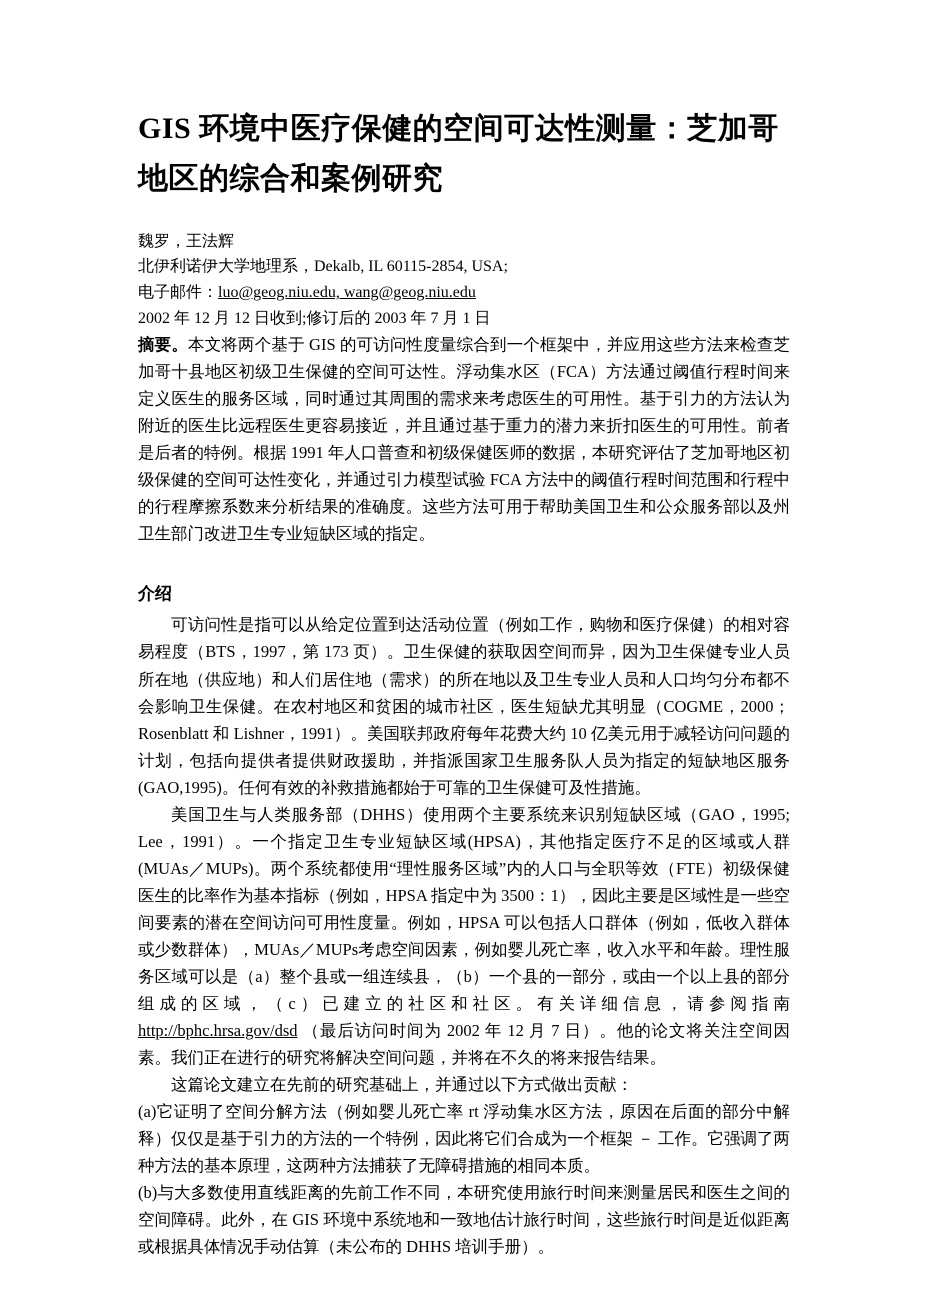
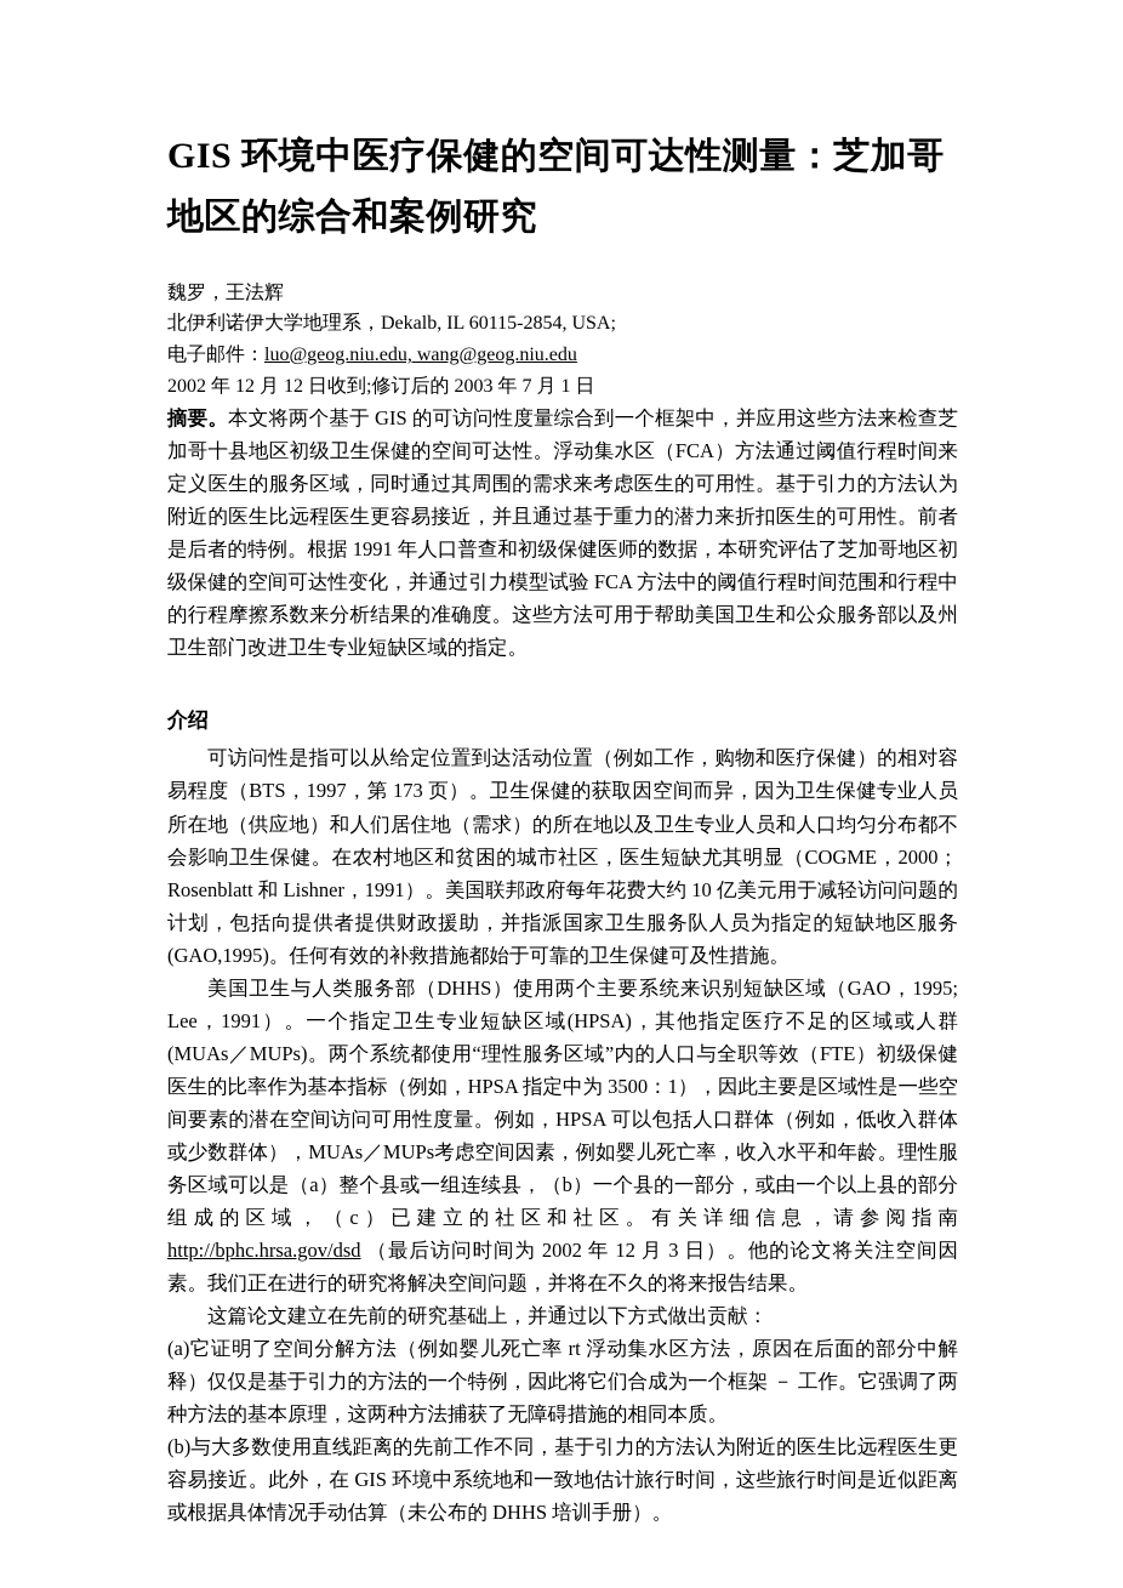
  GIS 环境中医疗保健的空间可达性测量：芝加哥地区的综合和案例研究
  魏罗，王法辉
  北伊利诺伊大学地理系，Dekalb, IL 60115-2854, USA;
  电子邮件：luo@geog.niu.edu, wang@geog.niu.edu
  2002 年 12 月 12 日收到;修订后的 2003 年 7 月 1 日
  摘要。本文将两个基于 GIS 的可访问性度量综合到一个框架中，并应用这些方法来检查芝加哥十县地区初级卫生保健的空间可达性。浮动集水区（FCA）方法通过阈值行程时间来定义医生的服务区域，同时通过其周围的需求来考虑医生的可用性。基于引力的方法认为附近的医生比远程医生更容易接近，并且通过基于重力的潜力来折扣医生的可用性。前者是后者的特例。根据 1991 年人口普查和初级保健医师的数据，本研究评估了芝加哥地区初级保健的空间可达性变化，并通过引力模型试验 FCA 方法中的阈值行程时间范围和行程中的行程摩擦系数来分析结果的准确度。这些方法可用于帮助美国卫生和公众服务部以及州卫生部门改进卫生专业短缺区域的指定。
  介绍
  可访问性是指可以从给定位置到达活动位置（例如工作，购物和医疗保健）的相对容易程度（BTS，1997，第 173 页）。卫生保健的获取因空间而异，因为卫生保健专业人员所在地（供应地）和人们居住地（需求）的所在地以及卫生专业人员和人口均匀分布都不会影响卫生保健。在农村地区和贫困的城市社区，医生短缺尤其明显（COGME，2000；Rosenblatt 和 Lishner，1991）。美国联邦政府每年花费大约 10 亿美元用于减轻访问问题的计划，包括向提供者提供财政援助，并指派国家卫生服务队人员为指定的短缺地区服务(GAO,1995)。任何有效的补救措施都始于可靠的卫生保健可及性措施。
- 美国卫生与人类服务部（DHHS）使用两个主要系统来识别短缺区域（GAO，1995; Lee，1991）。一个指定卫生专业短缺区域(HPSA)，其他指定医疗不足的区域或人群(MUAs／MUPs)。两个系统都使用“理性服务区域”内的人口与全职等效（FTE）初级保健医生的比率作为基本指标（例如，HPSA 指定中为 3500：1），因此主要是区域性是一些空间要素的潜在空间访问可用性度量。例如，HPSA 可以包括人口群体（例如，低收入群体或少数群体），MUAs／MUPs考虑空间因素，例如婴儿死亡率，收入水平和年龄。理性服务区域可以是（a）整个县或一组连续县，（b）一个县的一部分，或由一个以上县的部分组成的区域，（c）已建立的社区和社区。有关详细信息，请参阅指南 http://bphc.hrsa.gov/dsd （最后访问时间为 2002 年 12 月 7 日）。他的论文将关注空间因素。我们正在进行的研究将解决空间问题，并将在不久的将来报告结果。
+ 美国卫生与人类服务部（DHHS）使用两个主要系统来识别短缺区域（GAO，1995; Lee，1991）。一个指定卫生专业短缺区域(HPSA)，其他指定医疗不足的区域或人群(MUAs／MUPs)。两个系统都使用“理性服务区域”内的人口与全职等效（FTE）初级保健医生的比率作为基本指标（例如，HPSA 指定中为 3500：1），因此主要是区域性是一些空间要素的潜在空间访问可用性度量。例如，HPSA 可以包括人口群体（例如，低收入群体或少数群体），MUAs／MUPs考虑空间因素，例如婴儿死亡率，收入水平和年龄。理性服务区域可以是（a）整个县或一组连续县，（b）一个县的一部分，或由一个以上县的部分组成的区域，（c）已建立的社区和社区。有关详细信息，请参阅指南 http://bphc.hrsa.gov/dsd （最后访问时间为 2002 年 12 月 3 日）。他的论文将关注空间因素。我们正在进行的研究将解决空间问题，并将在不久的将来报告结果。
  这篇论文建立在先前的研究基础上，并通过以下方式做出贡献：
  (a)它证明了空间分解方法（例如婴儿死亡率 rt 浮动集水区方法，原因在后面的部分中解释）仅仅是基于引力的方法的一个特例，因此将它们合成为一个框架 － 工作。它强调了两种方法的基本原理，这两种方法捕获了无障碍措施的相同本质。
- (b)与大多数使用直线距离的先前工作不同，本研究使用旅行时间来测量居民和医生之间的空间障碍。此外，在 GIS 环境中系统地和一致地估计旅行时间，这些旅行时间是近似距离或根据具体情况手动估算（未公布的 DHHS 培训手册）。
+ (b)与大多数使用直线距离的先前工作不同，基于引力的方法认为附近的医生比远程医生更容易接近。此外，在 GIS 环境中系统地和一致地估计旅行时间，这些旅行时间是近似距离或根据具体情况手动估算（未公布的 DHHS 培训手册）。
